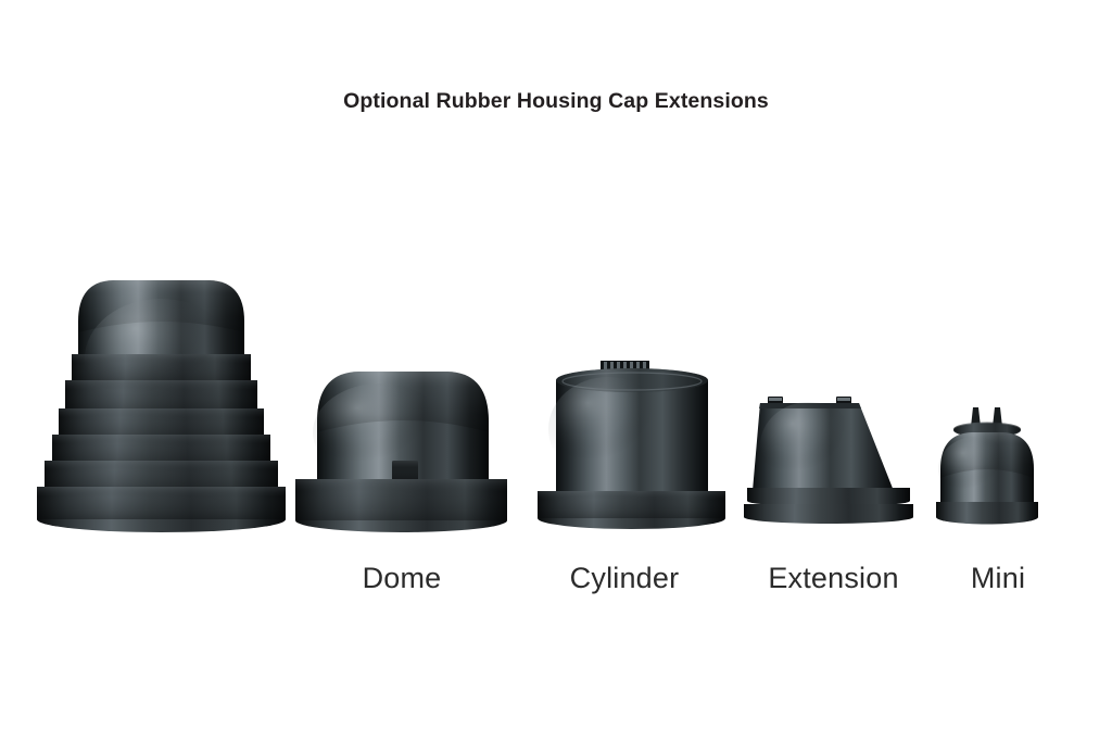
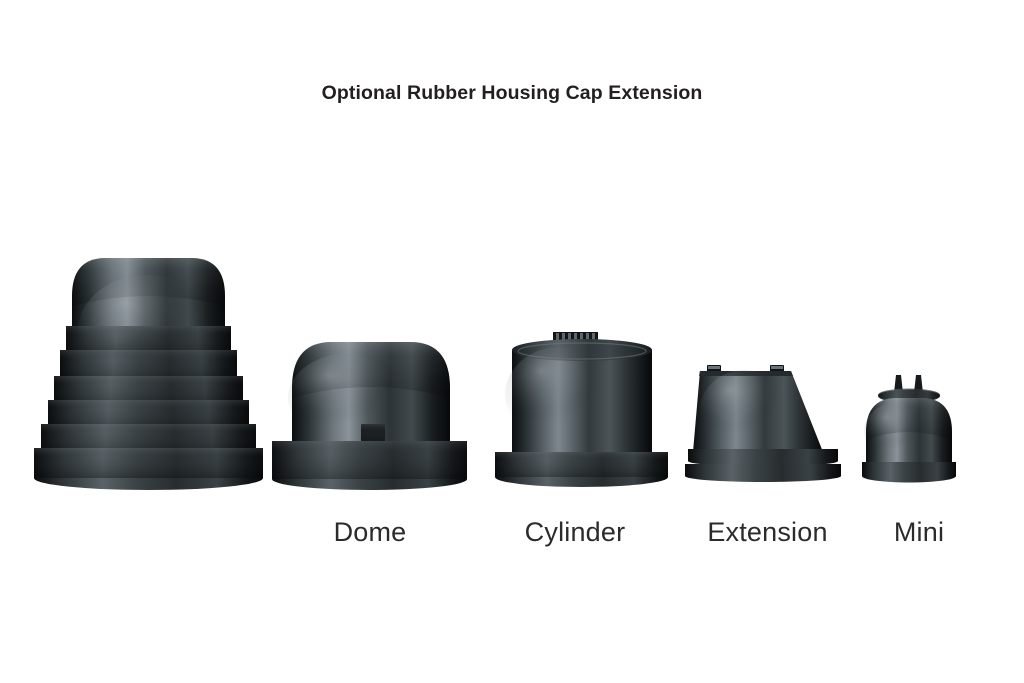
- Optional Rubber Housing Cap Extensions
+ Optional Rubber Housing Cap Extension
  Dome
  Cylinder
  Extension
  Mini
